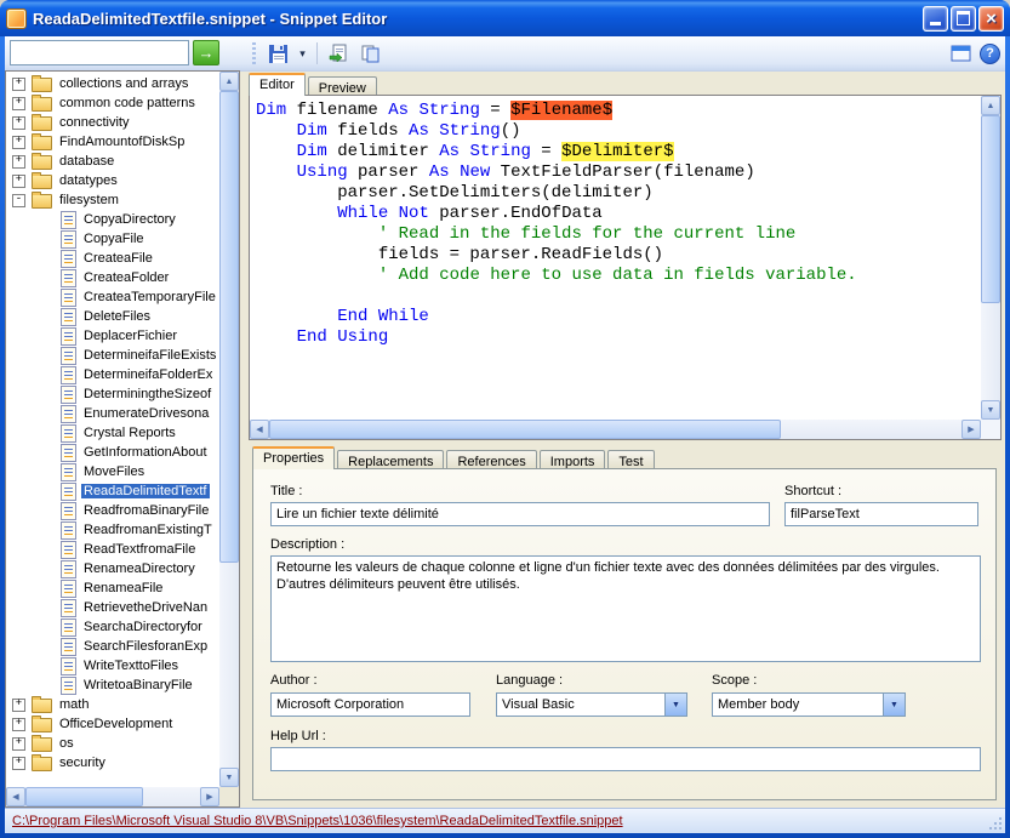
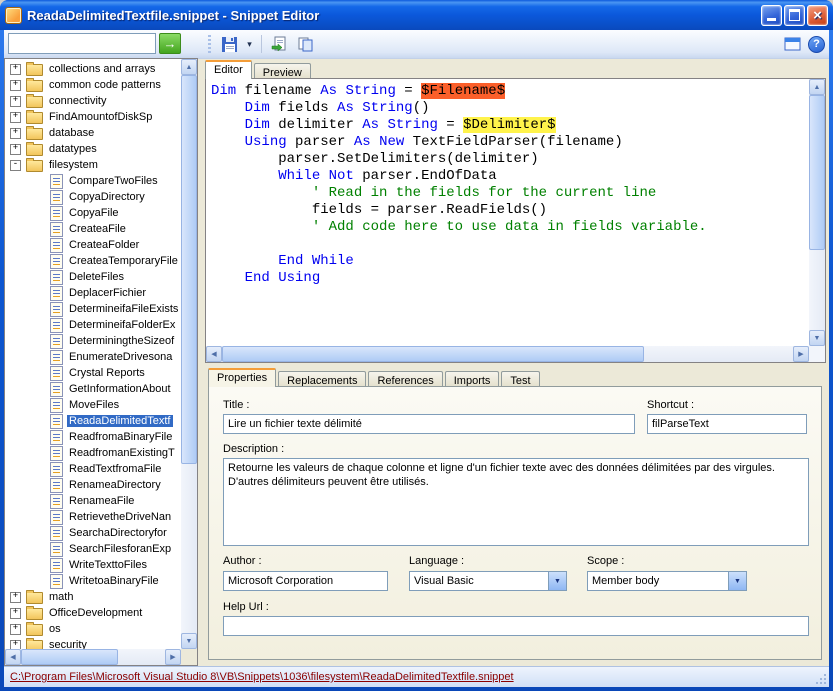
  ReadaDelimitedTextfile.snippet - Snippet Editor
  →
  ?
  +
  collections and arrays
  +
  common code patterns
  +
  connectivity
  +
  FindAmountofDiskSp
  +
  database
  +
  datatypes
  -
  filesystem
+ CompareTwoFiles
  CopyaDirectory
  CopyaFile
  CreateaFile
  CreateaFolder
  CreateaTemporaryFile
  DeleteFiles
  DeplacerFichier
  DetermineifaFileExists
  DetermineifaFolderEx
  DeterminingtheSizeof
  EnumerateDrivesona
  Crystal Reports
  GetInformationAbout
  MoveFiles
  ReadaDelimitedTextf
  ReadfromaBinaryFile
  ReadfromanExistingT
  ReadTextfromaFile
  RenameaDirectory
  RenameaFile
  RetrievetheDriveNan
  SearchaDirectoryfor
  SearchFilesforanExp
  WriteTexttoFiles
  WritetoaBinaryFile
  +
  math
  +
  OfficeDevelopment
  +
  os
  +
  security
  Editor
  Preview
  Dim filename As String = $Filename$
  Dim fields As String()
  Dim delimiter As String = $Delimiter$
  Using parser As New TextFieldParser(filename)
  parser.SetDelimiters(delimiter)
  While Not parser.EndOfData
  ' Read in the fields for the current line
  fields = parser.ReadFields()
  ' Add code here to use data in fields variable.
  End While
  End Using
  Properties
  Replacements
  References
  Imports
  Test
  Title :
  Lire un fichier texte délimité
  Shortcut :
  filParseText
  Description :
  Author :
  Microsoft Corporation
  Language :
  Visual Basic
  Scope :
  Member body
  Help Url :
  C:\Program Files\Microsoft Visual Studio 8\VB\Snippets\1036\filesystem\ReadaDelimitedTextfile.snippet
